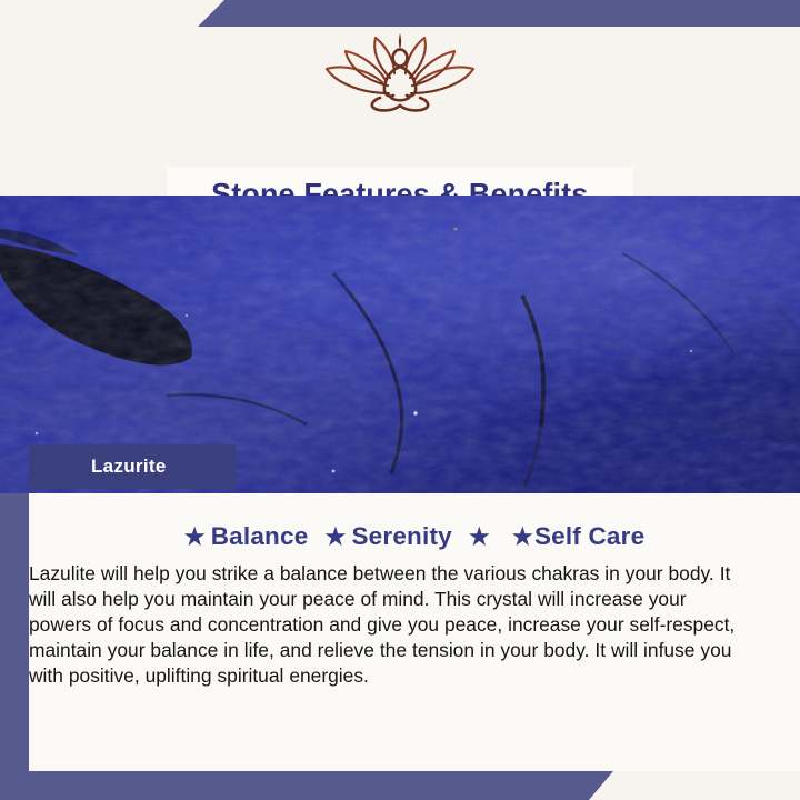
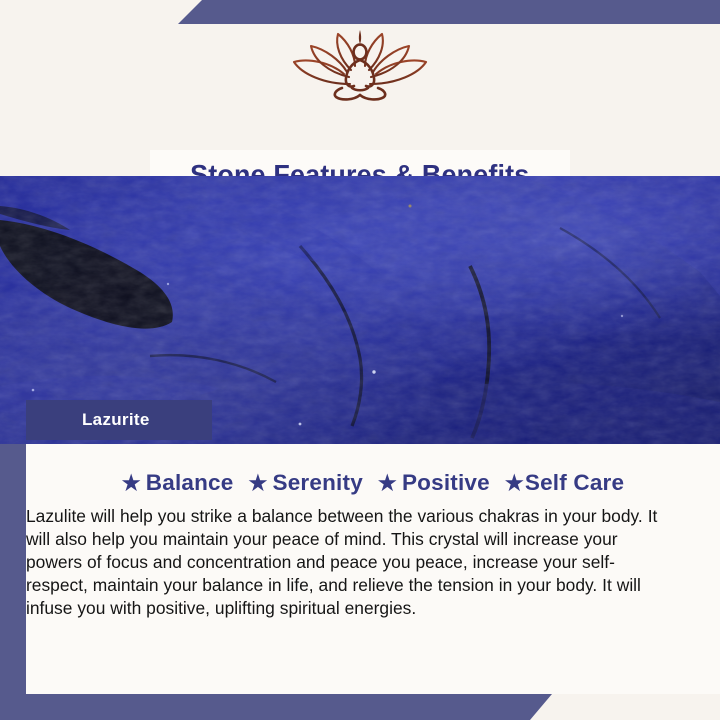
  Stone Features & Benefits
  Lazurite
  ★
  Balance
  ★
  Serenity
  ★
+ Positive
  ★
  Self Care
- Lazulite will help you strike a balance between the various chakras in your body. It will also help you maintain your peace of mind. This crystal will increase your powers of focus and concentration and give you peace, increase your self-respect, maintain your balance in life, and relieve the tension in your body. It will infuse you with positive, uplifting spiritual energies.
+ Lazulite will help you strike a balance between the various chakras in your body. It will also help you maintain your peace of mind. This crystal will increase your powers of focus and concentration and peace you peace, increase your self-respect, maintain your balance in life, and relieve the tension in your body. It will infuse you with positive, uplifting spiritual energies.
